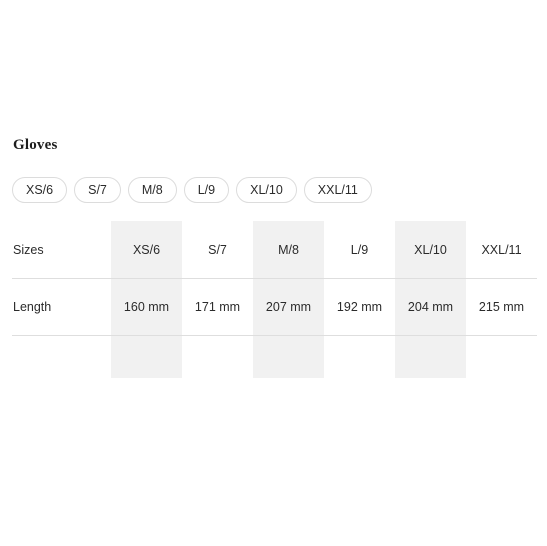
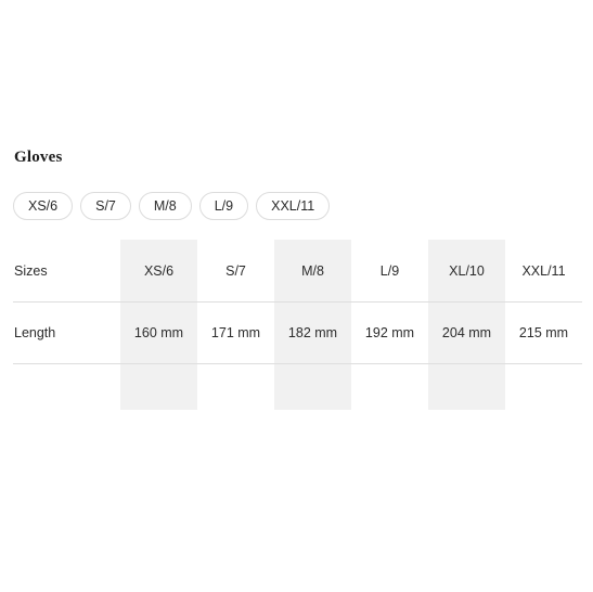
  Gloves
  XS/6
  S/7
  M/8
  L/9
- XL/10
  XXL/11
  Sizes	XS/6	S/7	M/8	L/9	XL/10	XXL/11
- Length	160 mm	171 mm	207 mm	192 mm	204 mm	215 mm
+ Length	160 mm	171 mm	182 mm	192 mm	204 mm	215 mm
